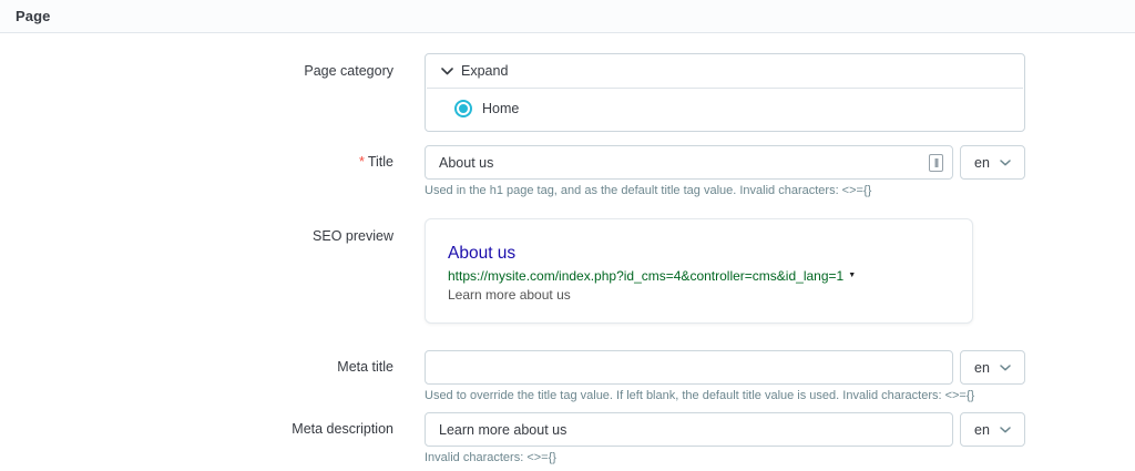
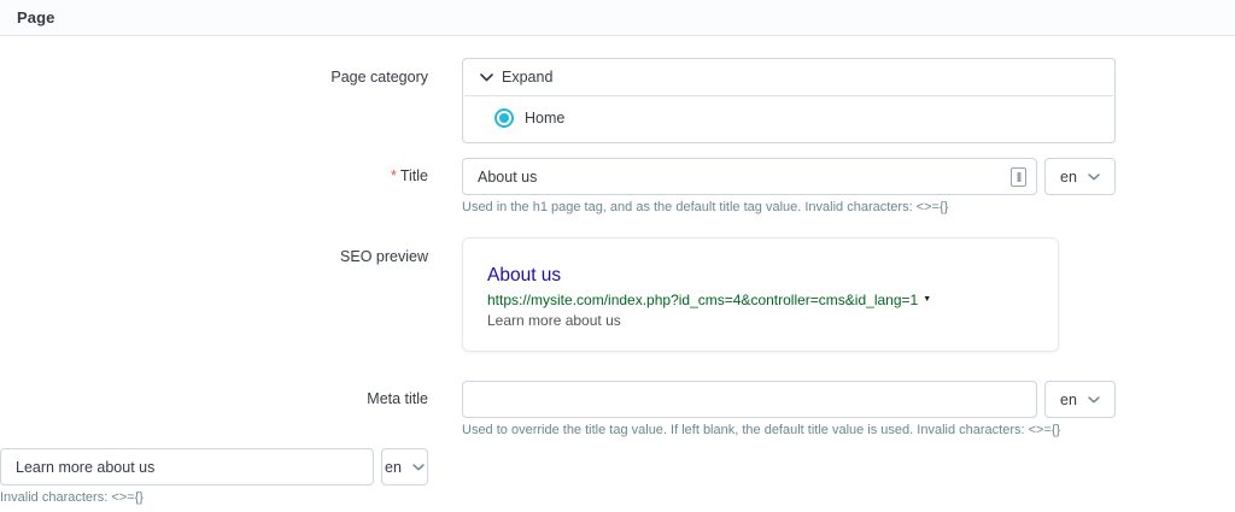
  Page
  Page category
  Expand
  Home
  * Title
  About us
  en
  Used in the h1 page tag, and as the default title tag value. Invalid characters: <>={}
  SEO preview
  About us
  https://mysite.com/index.php?id_cms=4&controller=cms&id_lang=1
  Learn more about us
  Meta title
  en
  Used to override the title tag value. If left blank, the default title value is used. Invalid characters: <>={}
- Meta description
  Learn more about us
  en
  Invalid characters: <>={}
